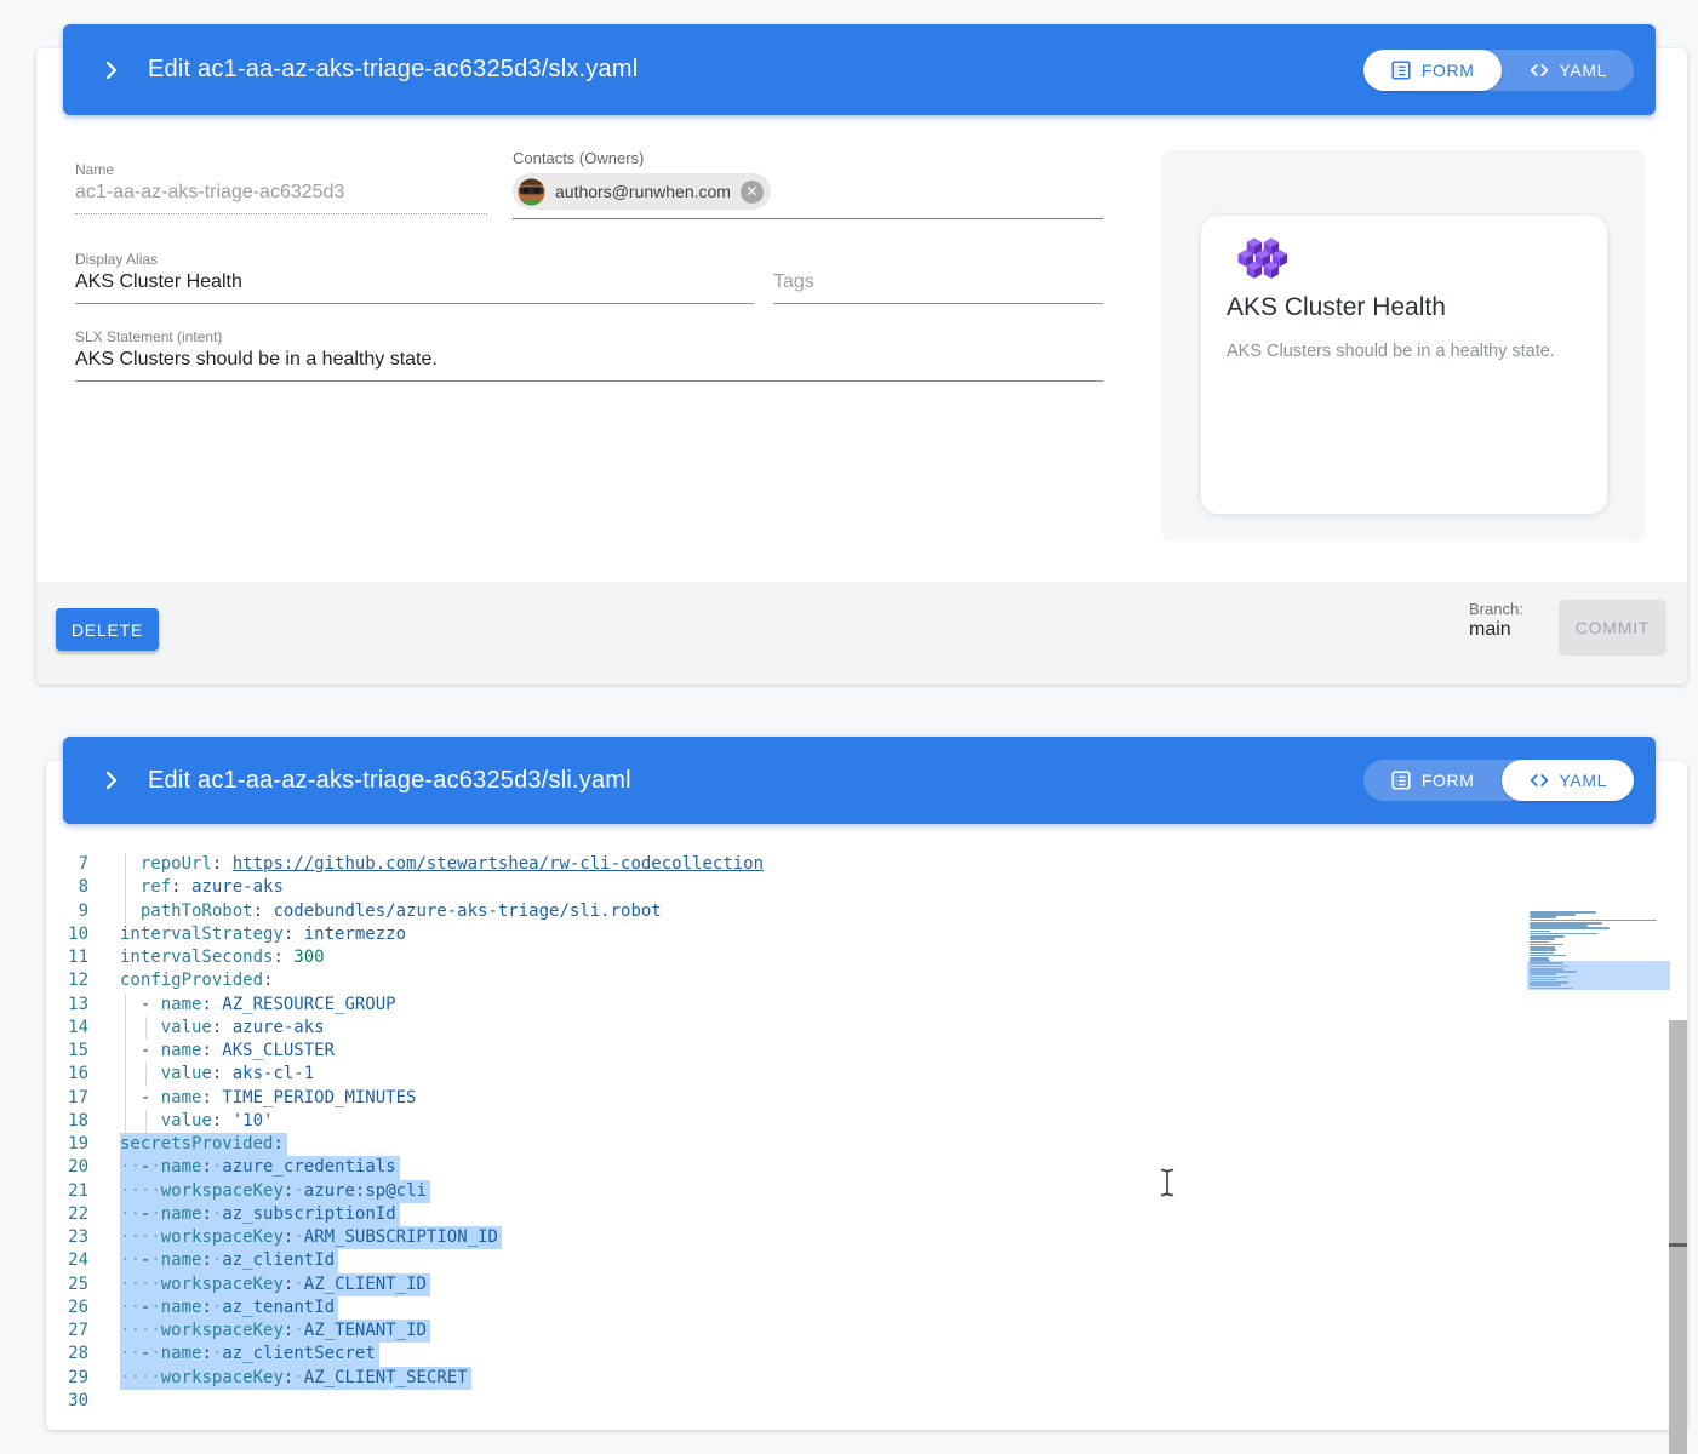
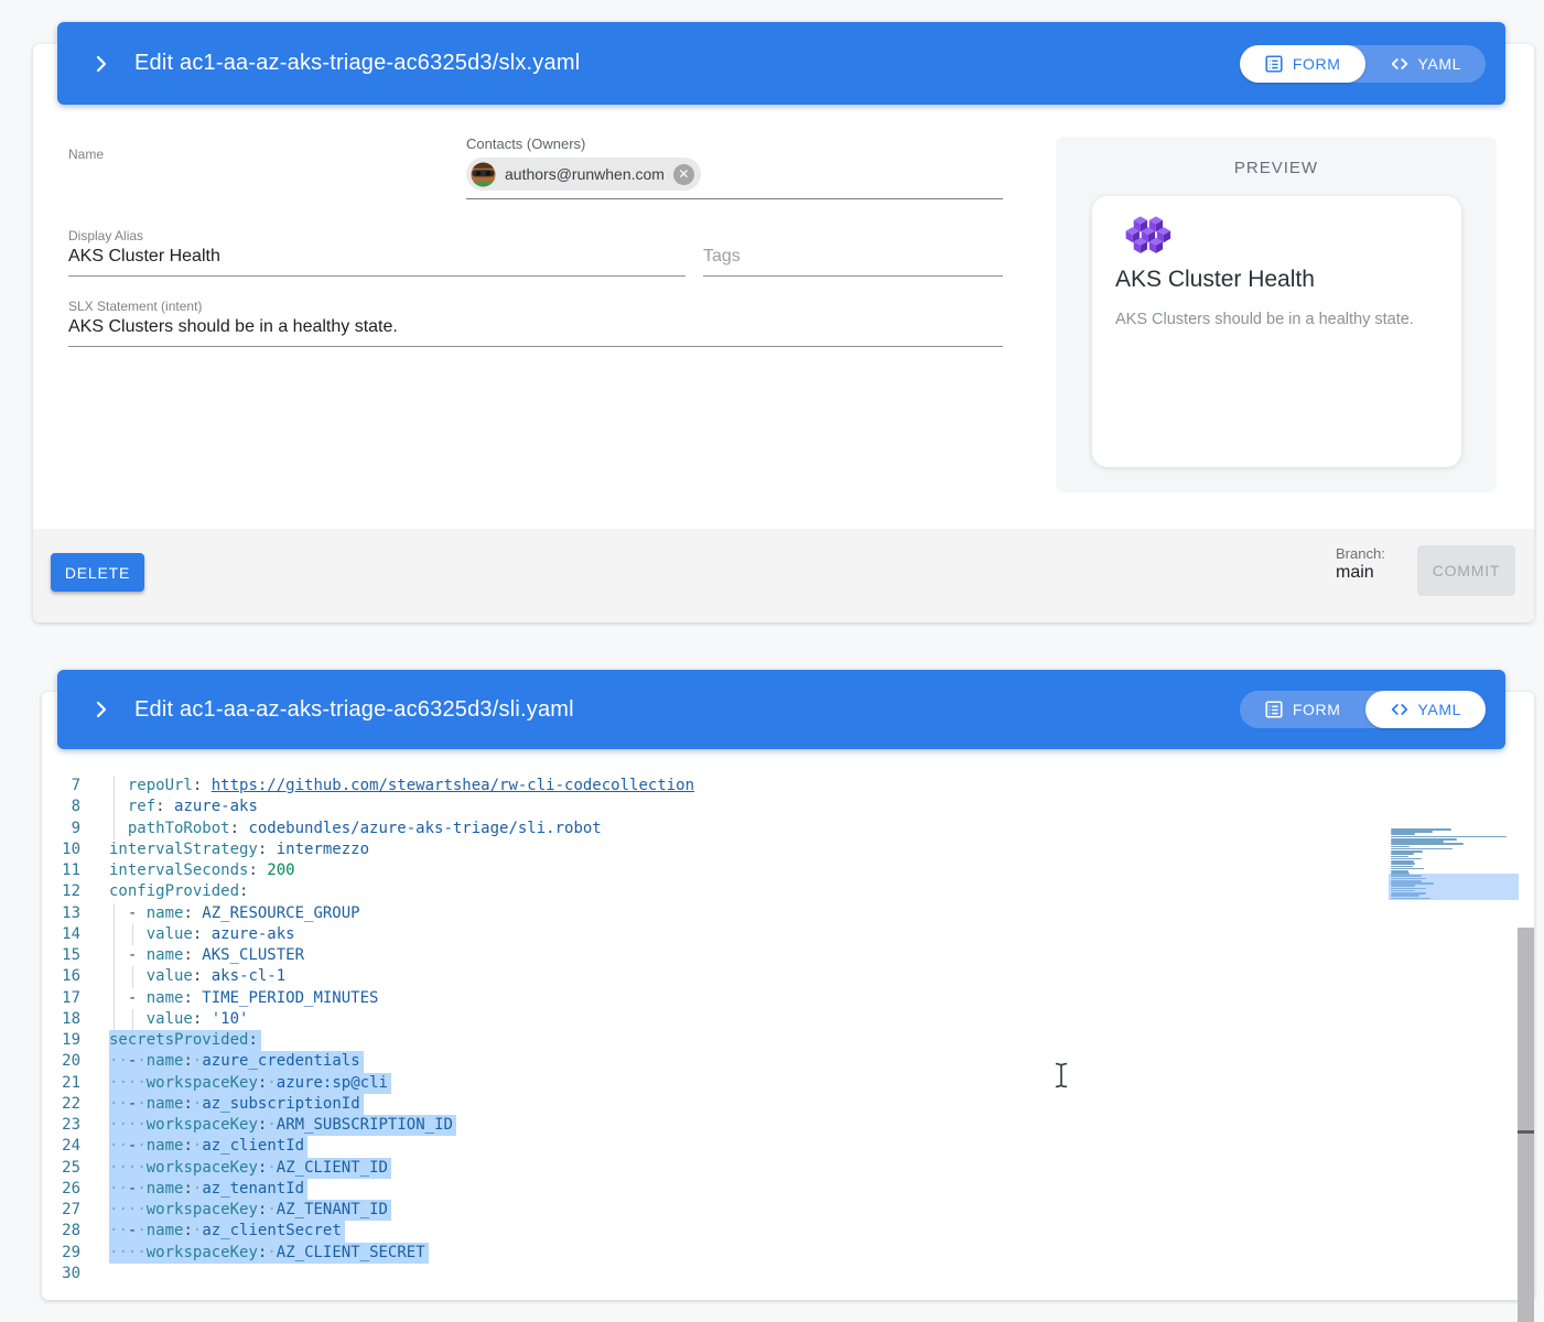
  Name
- ac1-aa-az-aks-triage-ac6325d3
  Contacts (Owners)
  authors@runwhen.com
  ✕
  Display Alias
  AKS Cluster Health
  Tags
  SLX Statement (intent)
  AKS Clusters should be in a healthy state.
+ PREVIEW
  AKS Cluster Health
  AKS Clusters should be in a healthy state.
  DELETE
  Branch:
  main
  COMMIT
  Edit ac1-aa-az-aks-triage-ac6325d3/slx.yaml
  FORM
  YAML
  7
  repoUrl: https://github.com/stewartshea/rw-cli-codecollection
  8
  ref: azure-aks
  9
  pathToRobot: codebundles/azure-aks-triage/sli.robot
  10
  intervalStrategy: intermezzo
  11
- intervalSeconds: 300
+ intervalSeconds: 200
  12
  configProvided:
  13
  - name: AZ_RESOURCE_GROUP
  14
  value: azure-aks
  15
  - name: AKS_CLUSTER
  16
  value: aks-cl-1
  17
  - name: TIME_PERIOD_MINUTES
  18
  value: '10'
  19
  secretsProvided:
  20
  ··-·name:·azure_credentials
  21
  ····workspaceKey:·azure:sp@cli
  22
  ··-·name:·az_subscriptionId
  23
  ····workspaceKey:·ARM_SUBSCRIPTION_ID
  24
  ··-·name:·az_clientId
  25
  ····workspaceKey:·AZ_CLIENT_ID
  26
  ··-·name:·az_tenantId
  27
  ····workspaceKey:·AZ_TENANT_ID
  28
  ··-·name:·az_clientSecret
  29
  ····workspaceKey:·AZ_CLIENT_SECRET
  30
  Edit ac1-aa-az-aks-triage-ac6325d3/sli.yaml
  FORM
  YAML
